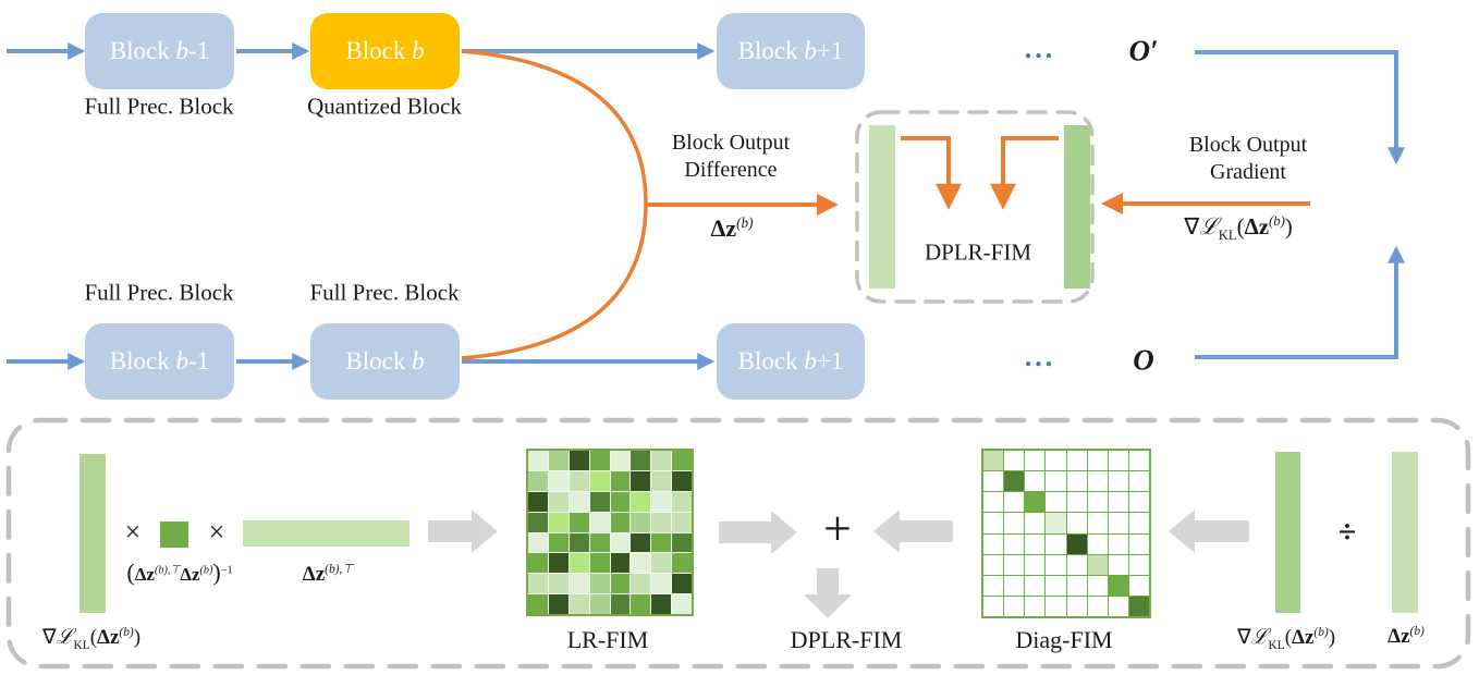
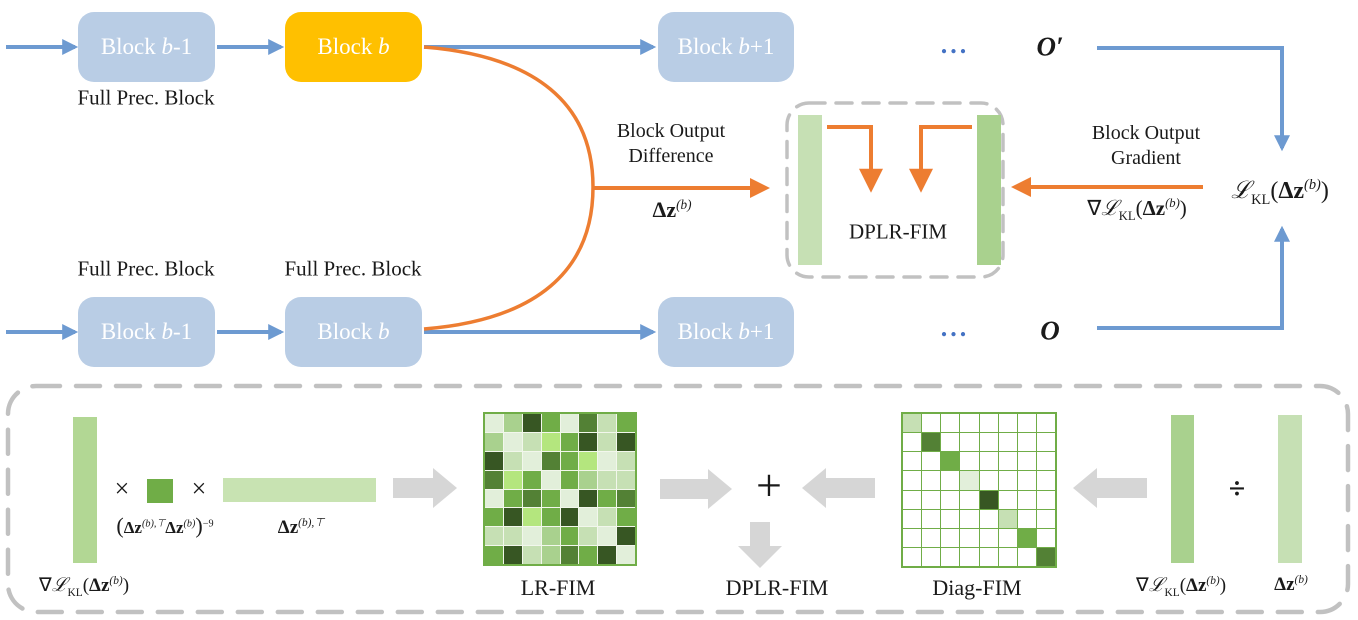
  Block b-1
  Block b
  Block b+1
  Block b-1
  Block b
  Block b+1
  Full Prec. Block
- Quantized Block
  Full Prec. Block
  Full Prec. Block
  ...
  O′
  ...
  O
+ ℒKL(Δz(b))
  Block Output
  Difference
  Δz(b)
  Block Output
  Gradient
  ∇ℒKL(Δz(b))
  DPLR-FIM
  ×
  ×
- (Δz(b),⊤Δz(b))−1
+ (Δz(b),⊤Δz(b))−9
  Δz(b),⊤
  ∇ℒKL(Δz(b))
  LR-FIM
  +
  DPLR-FIM
  Diag-FIM
  ÷
  ∇ℒKL(Δz(b))
  Δz(b)
